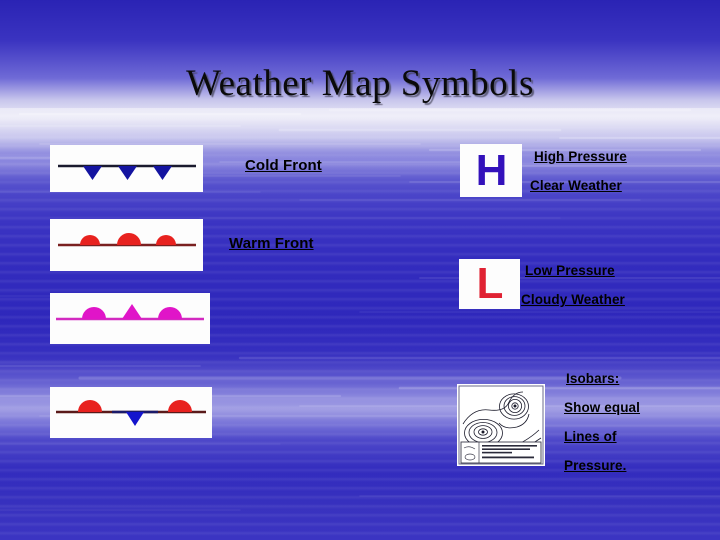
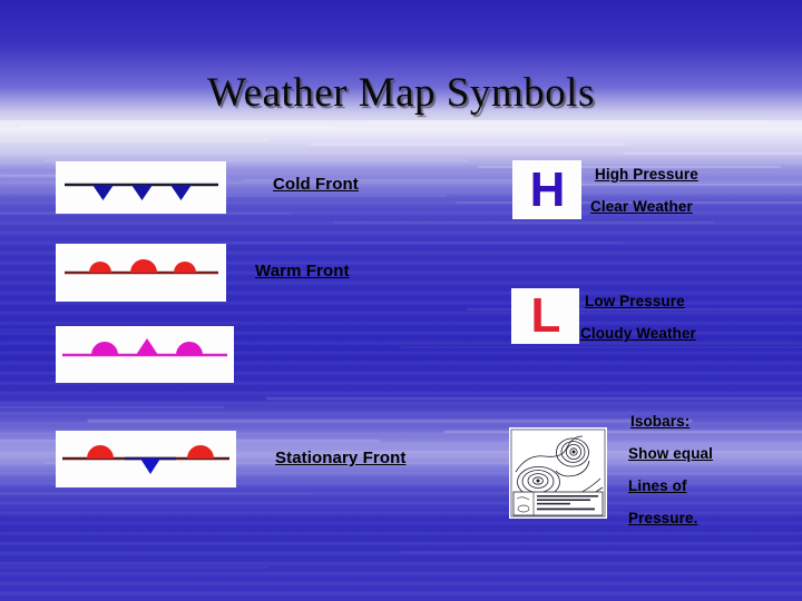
  Weather Map Symbols
  Cold Front
  Warm Front
+ Stationary Front
  H
  High Pressure
  Clear Weather
  L
  Low Pressure
  Cloudy Weather
  Isobars:
  Show equal
  Lines of
  Pressure.
